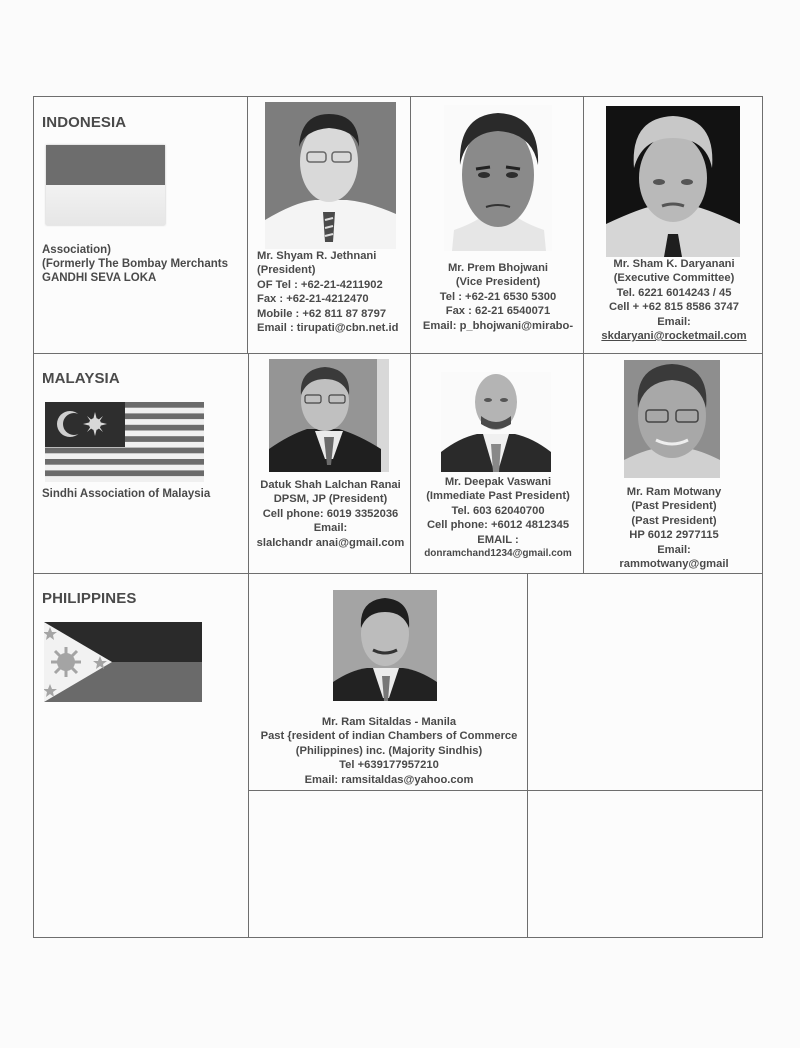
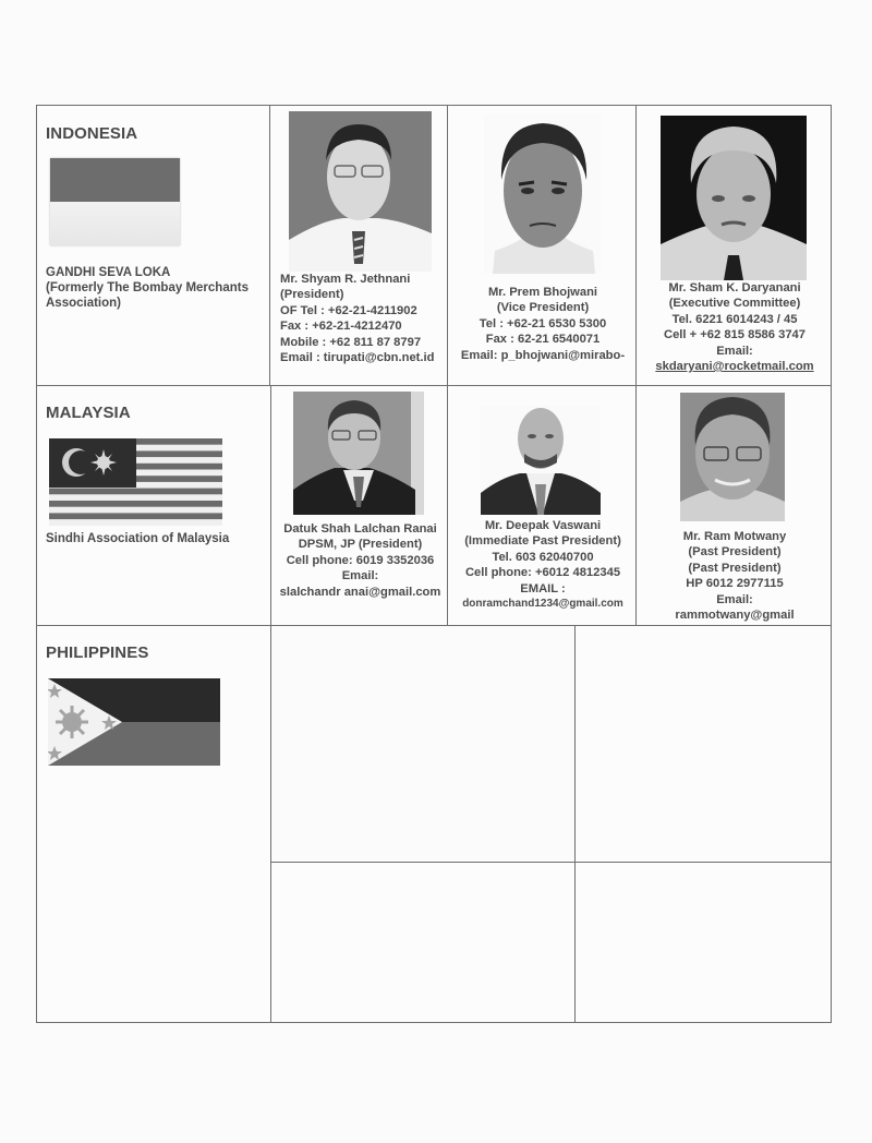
  INDONESIA
- Association)
+ GANDHI SEVA LOKA
  (Formerly The Bombay Merchants
- GANDHI SEVA LOKA
+ Association)
  Mr. Shyam R. Jethnani
  (President)
  OF Tel : +62-21-4211902
  Fax : +62-21-4212470
  Mobile : +62 811 87 8797
  Email : tirupati@cbn.net.id
  Mr. Prem Bhojwani
  (Vice President)
  Tel : +62-21 6530 5300
  Fax : 62-21 6540071
  Email: p_bhojwani@mirabo-
  Mr. Sham K. Daryanani
  (Executive Committee)
  Tel. 6221 6014243 / 45
  Cell + +62 815 8586 3747
  Email:
  skdaryani@rocketmail.com
  MALAYSIA
  Sindhi Association of Malaysia
  Datuk Shah Lalchan Ranai
  DPSM, JP (President)
  Cell phone: 6019 3352036
  Email:
  slalchandr anai@gmail.com
  Mr. Deepak Vaswani
  (Immediate Past President)
  Tel. 603 62040700
  Cell phone: +6012 4812345
  EMAIL :
  donramchand1234@gmail.com
  Mr. Ram Motwany
  (Past President)
  (Past President)
  HP 6012 2977115
  Email:
  rammotwany@gmail
  PHILIPPINES
- Mr. Ram Sitaldas - Manila
- Past {resident of indian Chambers of Commerce
- (Philippines) inc. (Majority Sindhis)
- Tel +639177957210
- Email: ramsitaldas@yahoo.com
